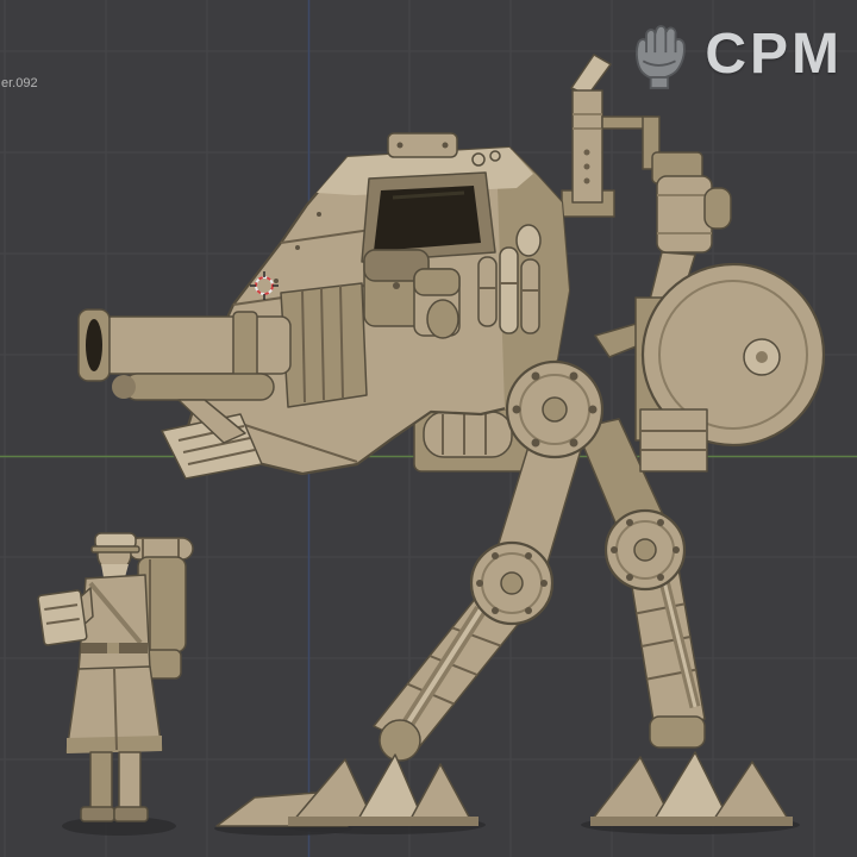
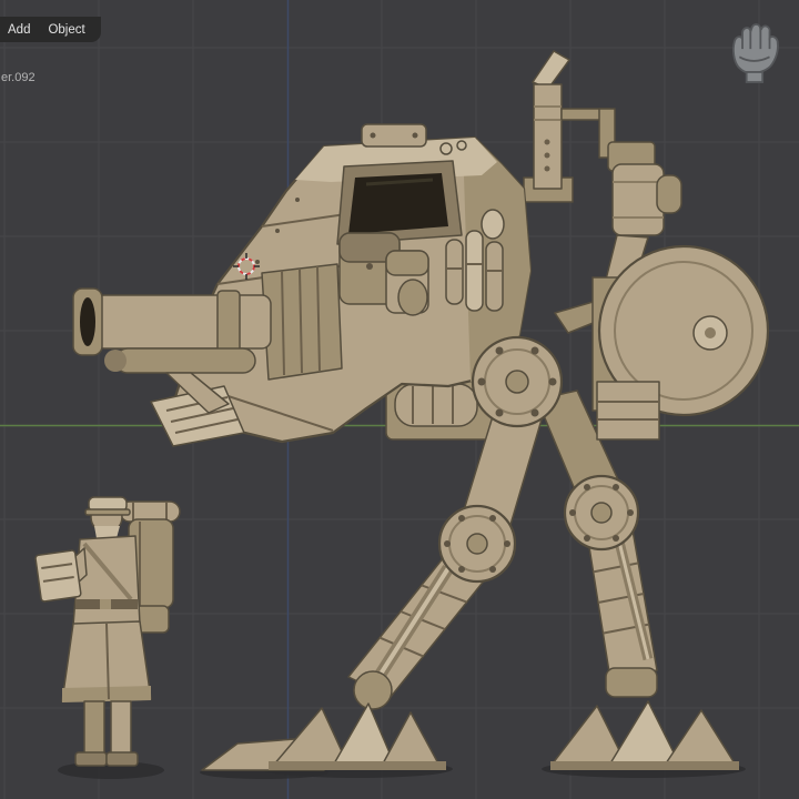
+ Add
+ Object
  er.092
- CPM
